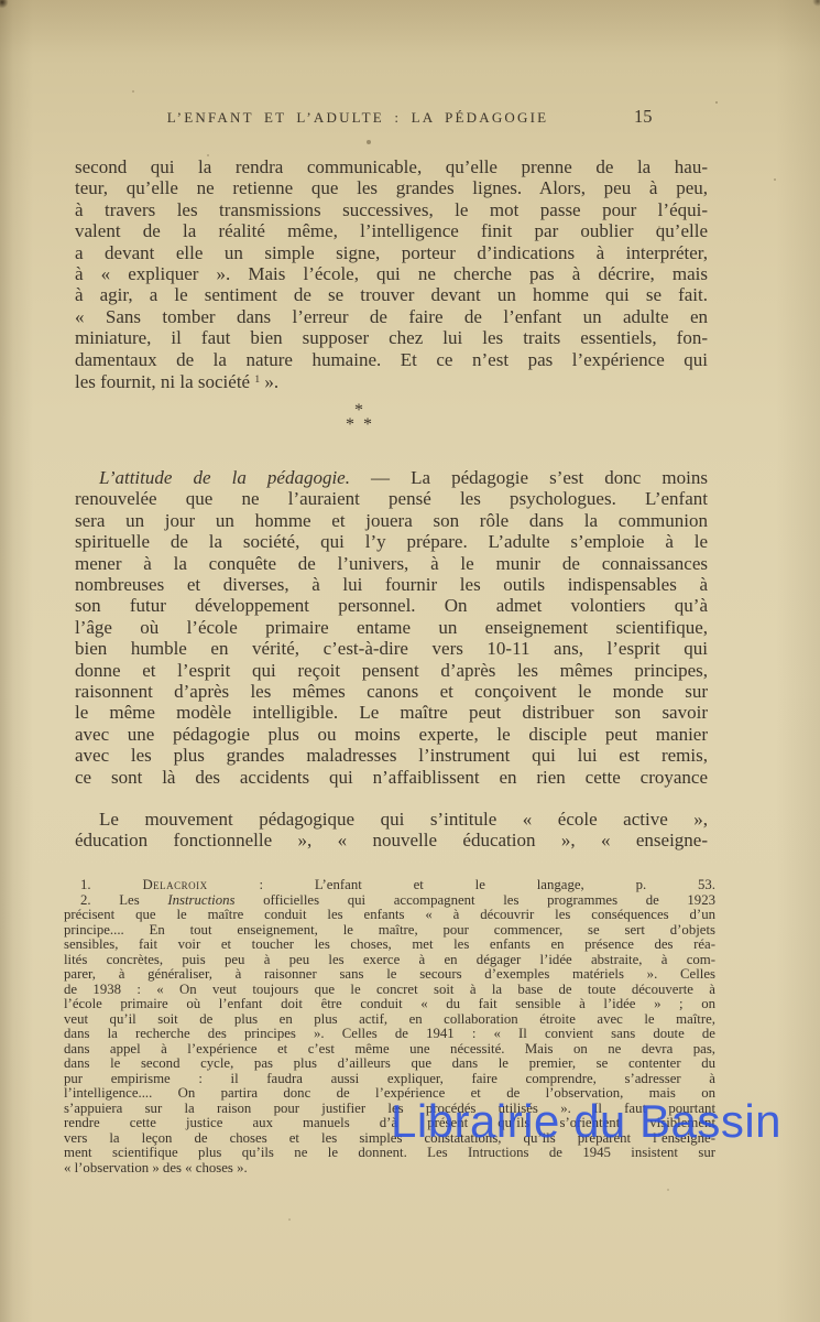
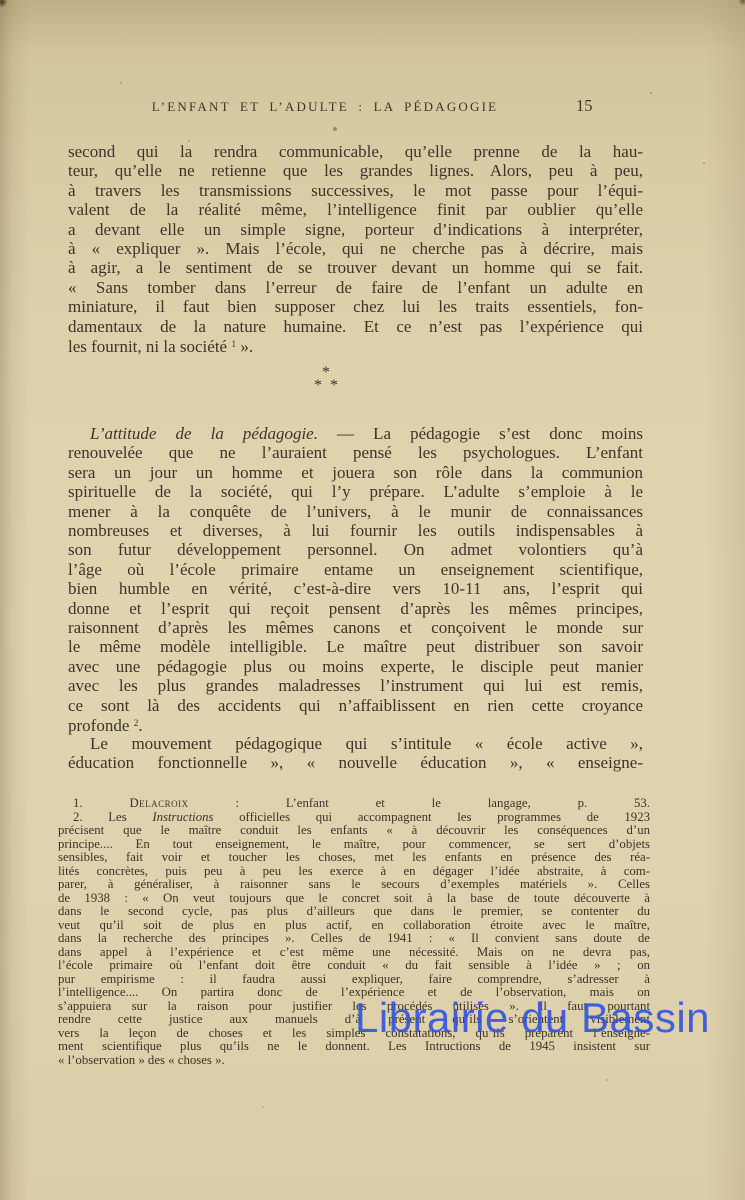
  L’ENFANT ET L’ADULTE : LA PÉDAGOGIE
  15
  second qui la rendra communicable, qu’elle prenne de la hau-
  teur, qu’elle ne retienne que les grandes lignes. Alors, peu à peu,
  à travers les transmissions successives, le mot passe pour l’équi-
  valent de la réalité même, l’intelligence finit par oublier qu’elle
  a devant elle un simple signe, porteur d’indications à interpréter,
  à « expliquer ». Mais l’école, qui ne cherche pas à décrire, mais
  à agir, a le sentiment de se trouver devant un homme qui se fait.
  « Sans tomber dans l’erreur de faire de l’enfant un adulte en
  miniature, il faut bien supposer chez lui les traits essentiels, fon-
  damentaux de la nature humaine. Et ce n’est pas l’expérience qui
  les fournit, ni la société 1 ».
  *
  * *
  L’attitude de la pédagogie. — La pédagogie s’est donc moins
  renouvelée que ne l’auraient pensé les psychologues. L’enfant
  sera un jour un homme et jouera son rôle dans la communion
  spirituelle de la société, qui l’y prépare. L’adulte s’emploie à le
  mener à la conquête de l’univers, à le munir de connaissances
  nombreuses et diverses, à lui fournir les outils indispensables à
  son futur développement personnel. On admet volontiers qu’à
  l’âge où l’école primaire entame un enseignement scientifique,
  bien humble en vérité, c’est-à-dire vers 10-11 ans, l’esprit qui
  donne et l’esprit qui reçoit pensent d’après les mêmes principes,
  raisonnent d’après les mêmes canons et conçoivent le monde sur
  le même modèle intelligible. Le maître peut distribuer son savoir
  avec une pédagogie plus ou moins experte, le disciple peut manier
  avec les plus grandes maladresses l’instrument qui lui est remis,
  ce sont là des accidents qui n’affaiblissent en rien cette croyance
+ profonde 2.
  Le mouvement pédagogique qui s’intitule « école active »,
  éducation fonctionnelle », « nouvelle éducation », « enseigne-
  1. Delacroix : L’enfant et le langage, p. 53.
  2. Les Instructions officielles qui accompagnent les programmes de 1923
  précisent que le maître conduit les enfants « à découvrir les conséquences d’un
  principe.... En tout enseignement, le maître, pour commencer, se sert d’objets
  sensibles, fait voir et toucher les choses, met les enfants en présence des réa-
  lités concrètes, puis peu à peu les exerce à en dégager l’idée abstraite, à com-
  parer, à généraliser, à raisonner sans le secours d’exemples matériels ». Celles
  de 1938 : « On veut toujours que le concret soit à la base de toute découverte à
- l’école primaire où l’enfant doit être conduit « du fait sensible à l’idée » ; on
+ dans le second cycle, pas plus d’ailleurs que dans le premier, se contenter du
  veut qu’il soit de plus en plus actif, en collaboration étroite avec le maître,
  dans la recherche des principes ». Celles de 1941 : « Il convient sans doute de
  dans appel à l’expérience et c’est même une nécessité. Mais on ne devra pas,
- dans le second cycle, pas plus d’ailleurs que dans le premier, se contenter du
+ l’école primaire où l’enfant doit être conduit « du fait sensible à l’idée » ; on
  pur empirisme : il faudra aussi expliquer, faire comprendre, s’adresser à
  l’intelligence.... On partira donc de l’expérience et de l’observation, mais on
  s’appuiera sur la raison pour justifier les procédés utilisés ». Il faut pourtant
  rendre cette justice aux manuels d’à présent qu’ils s’orientent visiblement
  vers la leçon de choses et les simples constatations, qu’ils préparent l’enseigne-
  ment scientifique plus qu’ils ne le donnent. Les Intructions de 1945 insistent sur
  « l’observation » des « choses ».
  Librairie du Bassin
